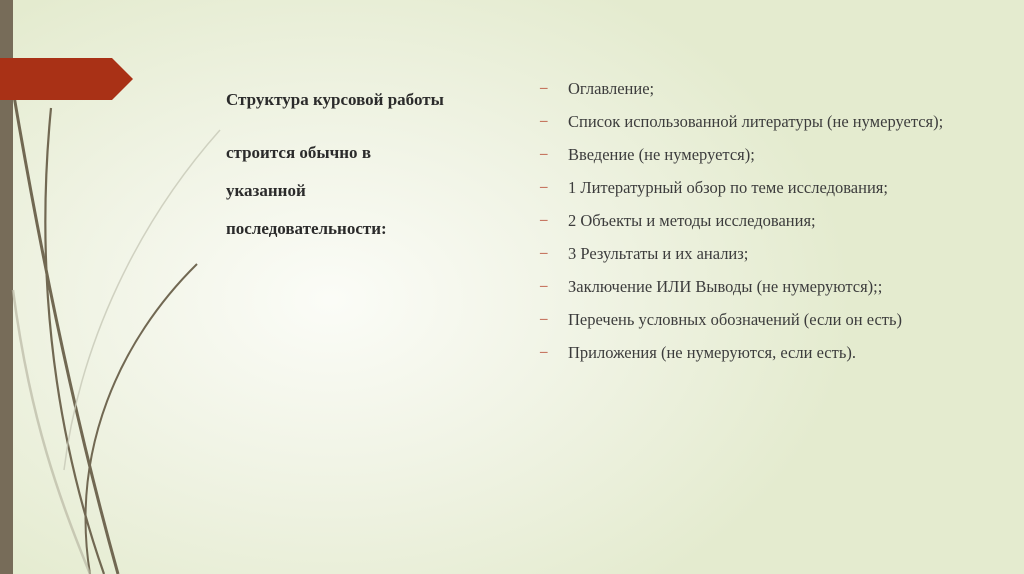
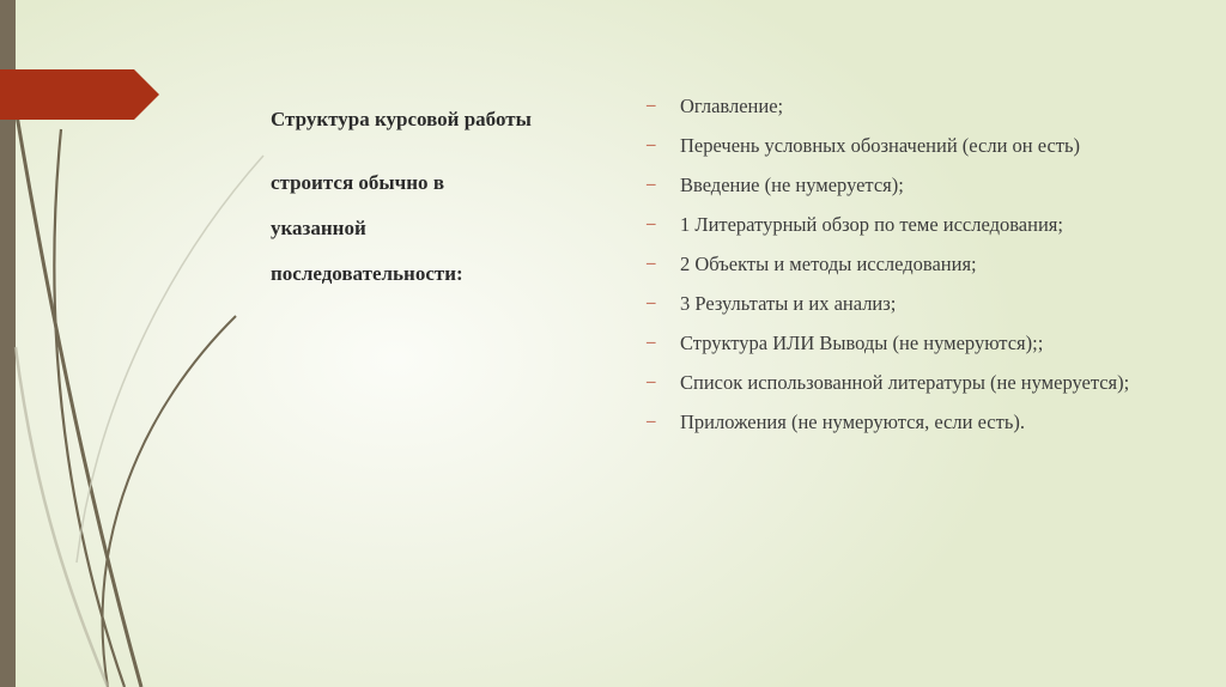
  Структура курсовой работы
  строится обычно в
  указанной
  последовательности:
  –
  Оглавление;
  –
- Список использованной литературы (не нумеруется);
+ Перечень условных обозначений (если он есть)
  –
  Введение (не нумеруется);
  –
  1 Литературный обзор по теме исследования;
  –
  2 Объекты и методы исследования;
  –
  3 Результаты и их анализ;
  –
- Заключение ИЛИ Выводы (не нумеруются);;
+ Структура ИЛИ Выводы (не нумеруются);;
  –
- Перечень условных обозначений (если он есть)
+ Список использованной литературы (не нумеруется);
  –
  Приложения (не нумеруются, если есть).
